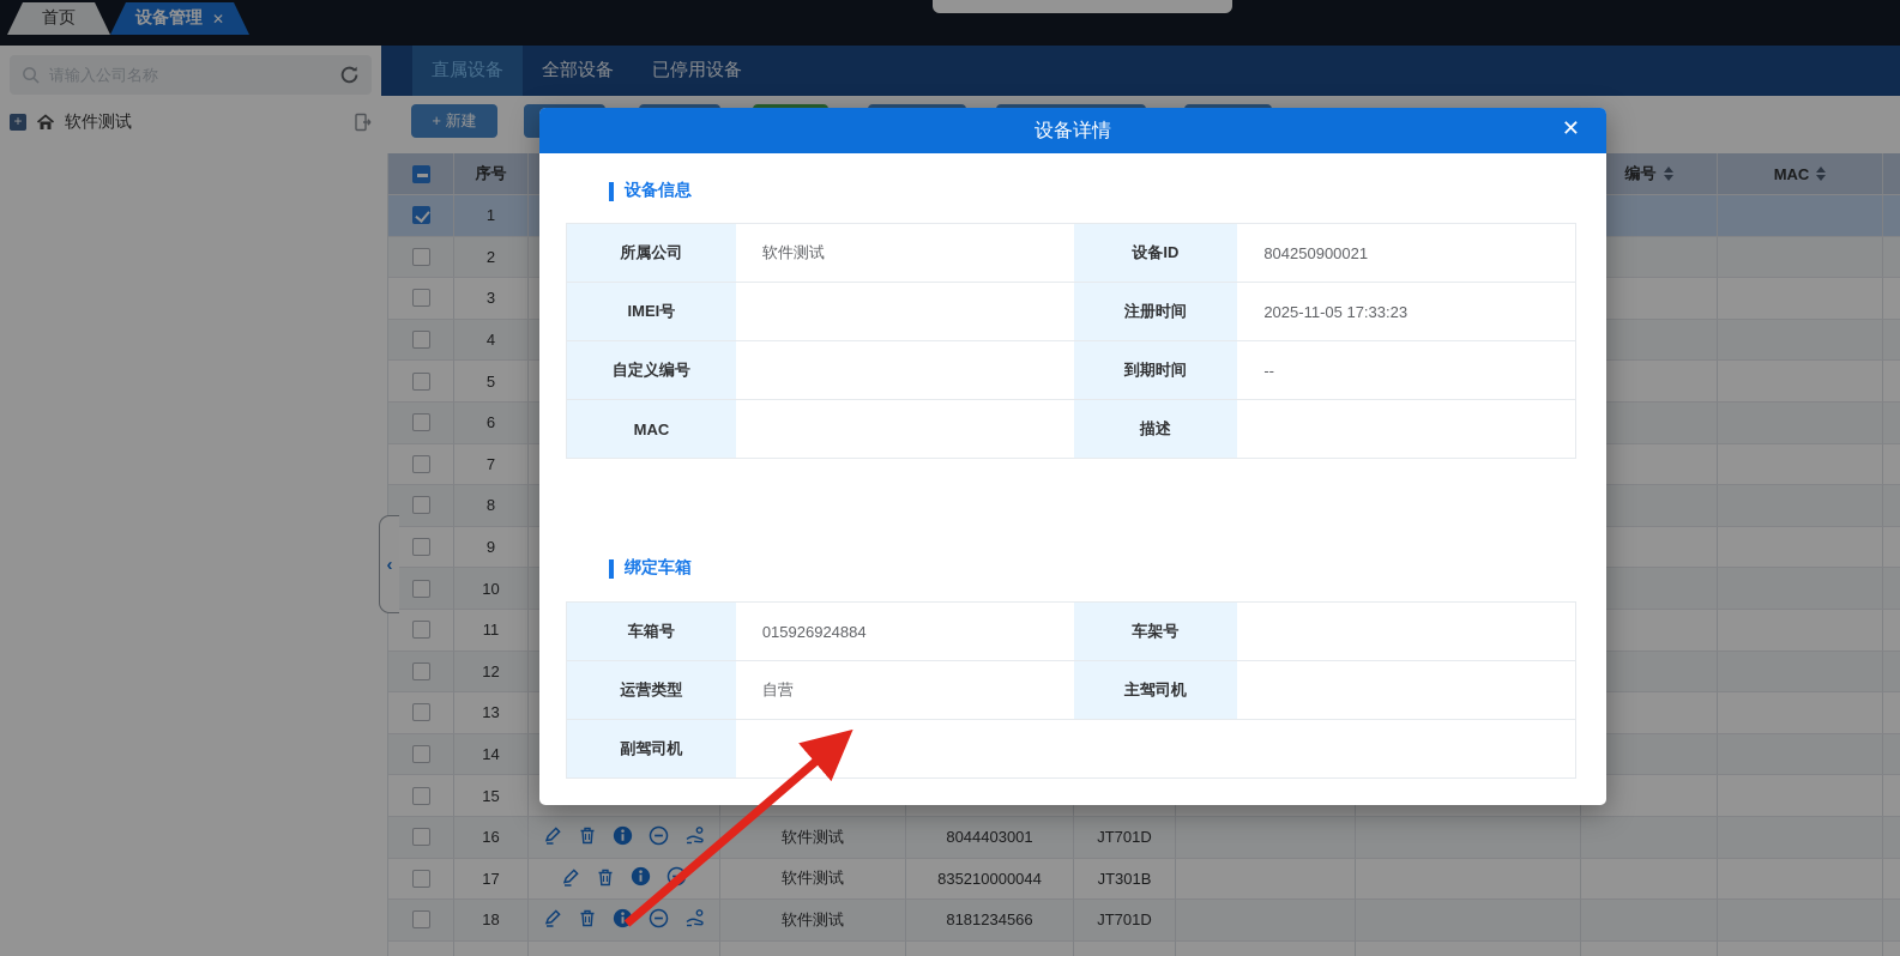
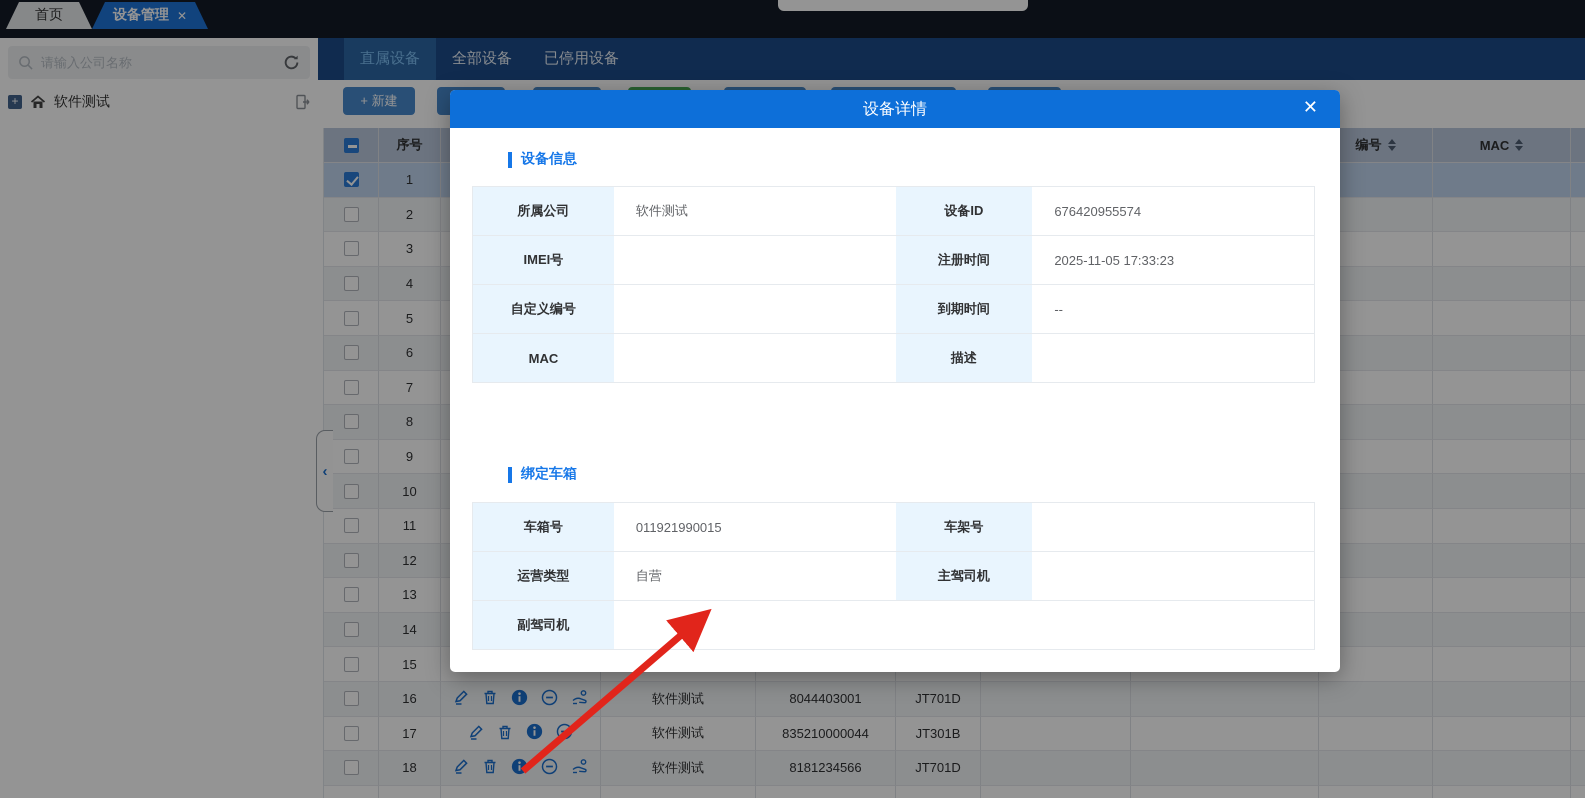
  首页
  设备管理
  ✕
  请输入公司名称
  +
  软件测试
  直属设备
  全部设备
  已停用设备
  + 新建
  序号
  编号
  MAC
  1
  2
  3
  4
  5
  6
  7
  8
  9
  10
  11
  12
  13
  14
  15
  16
  软件测试
  8044403001
  JT701D
  17
  软件测试
  835210000044
  JT301B
  18
  软件测试
  8181234566
  JT701D
  ‹
  设备详情
  ✕
  设备信息
  所属公司
  软件测试
  设备ID
- 804250900021
+ 676420955574
  IMEI号
  注册时间
  2025-11-05 17:33:23
  自定义编号
  到期时间
  --
  MAC
  描述
  绑定车箱
  车箱号
- 015926924884
+ 011921990015
  车架号
  运营类型
  自营
  主驾司机
  副驾司机
